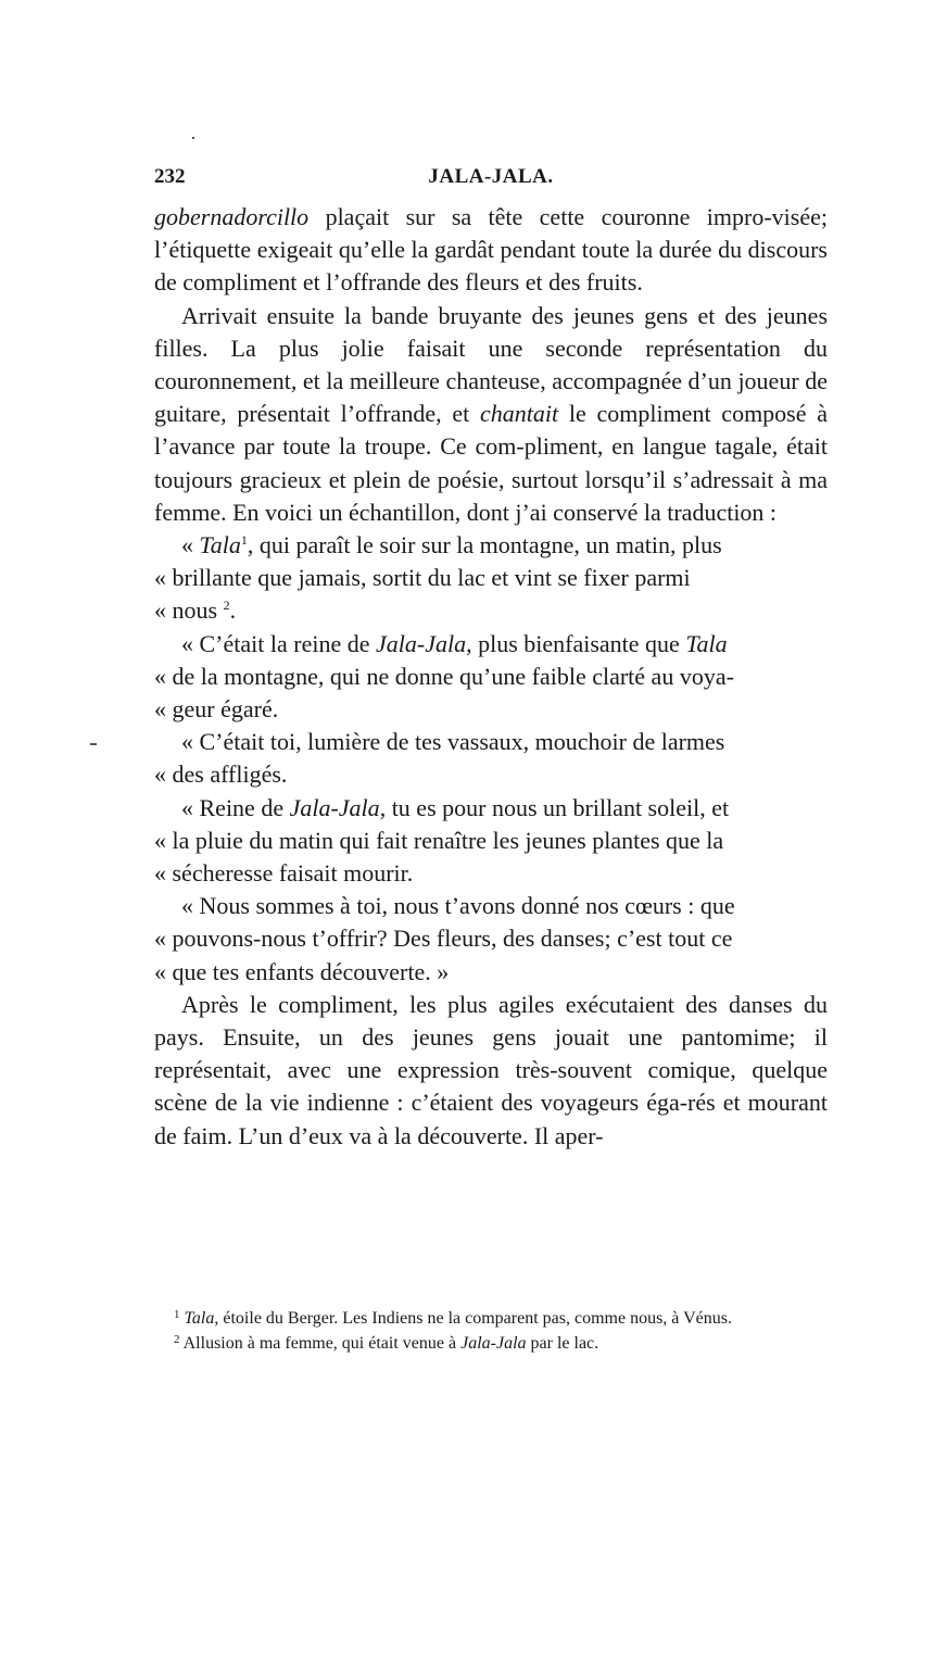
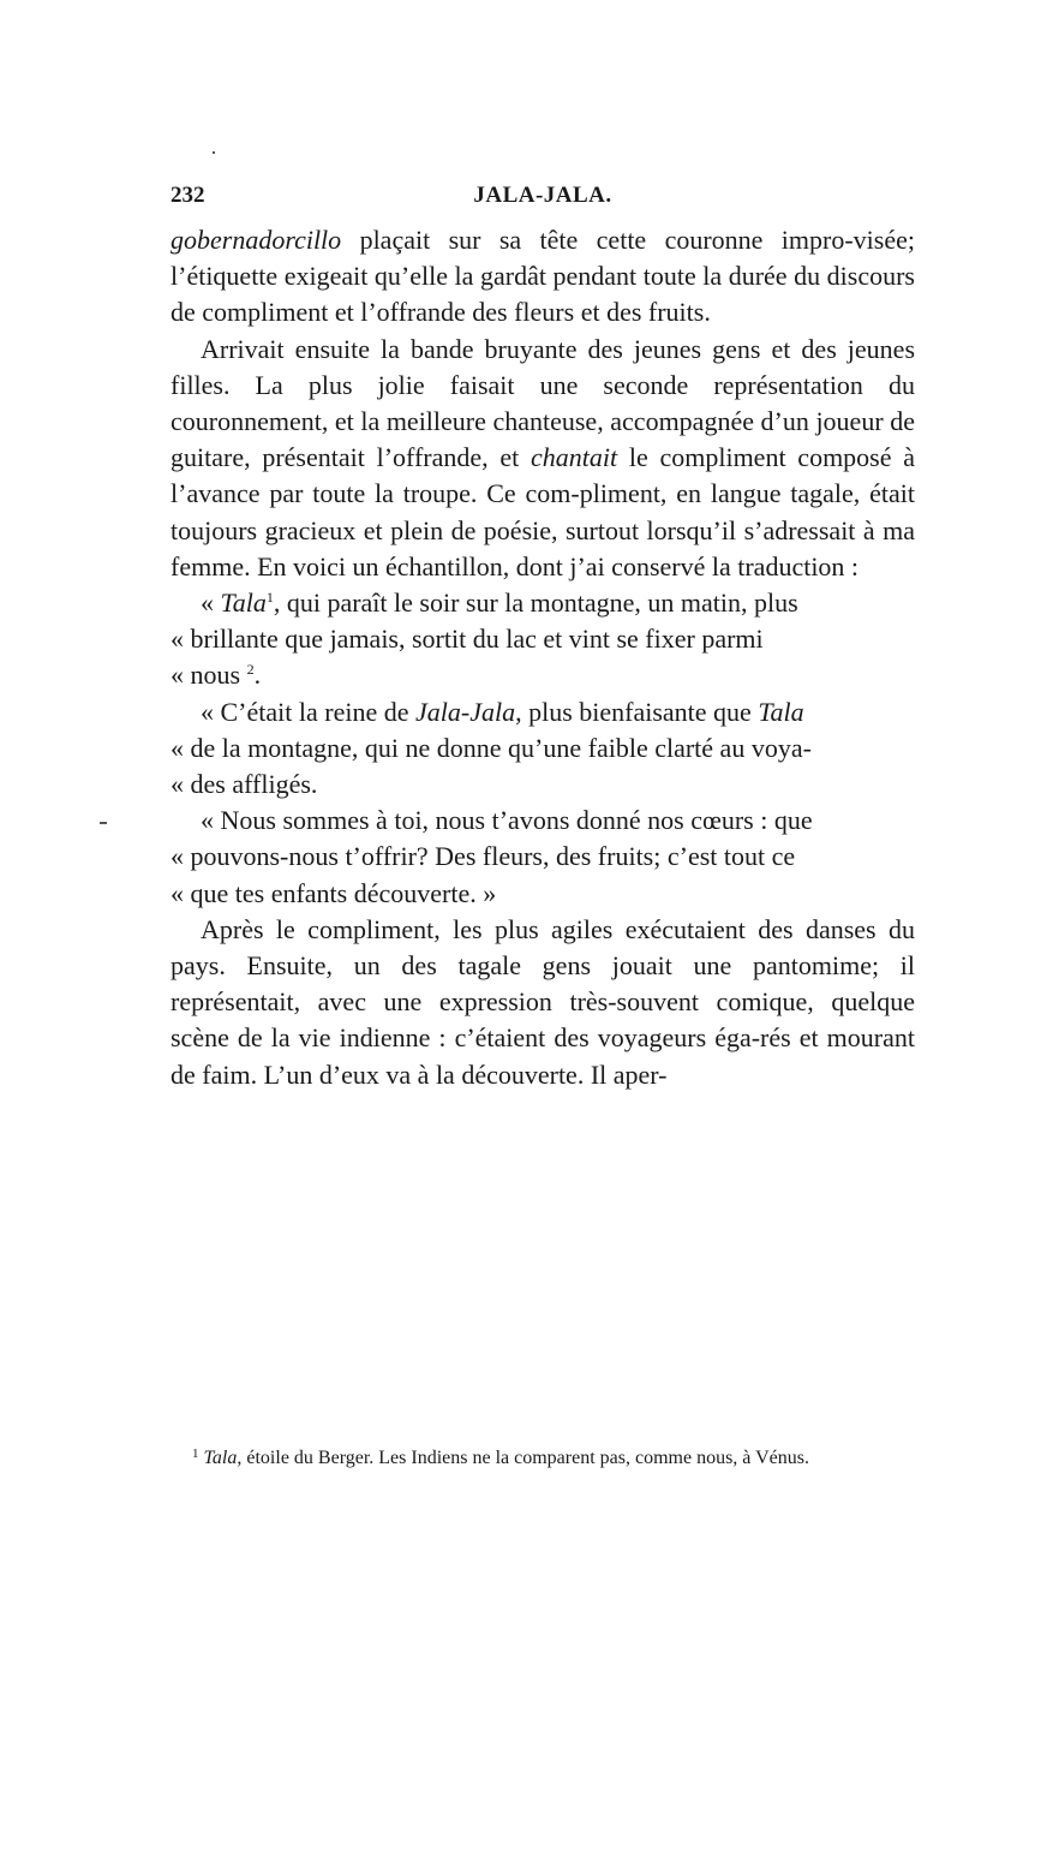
  232
  JALA-JALA.
  gobernadorcillo plaçait sur sa tête cette couronne impro-visée; l’étiquette exigeait qu’elle la gardât pendant toute la durée du discours de compliment et l’offrande des fleurs et des fruits.
  Arrivait ensuite la bande bruyante des jeunes gens et des jeunes filles. La plus jolie faisait une seconde représentation du couronnement, et la meilleure chanteuse, accompagnée d’un joueur de guitare, présentait l’offrande, et chantait le compliment composé à l’avance par toute la troupe. Ce com-pliment, en langue tagale, était toujours gracieux et plein de poésie, surtout lorsqu’il s’adressait à ma femme. En voici un échantillon, dont j’ai conservé la traduction :
  « Tala1, qui paraît le soir sur la montagne, un matin, plus
  « brillante que jamais, sortit du lac et vint se fixer parmi
  « nous 2.
  « C’était la reine de Jala-Jala, plus bienfaisante que Tala
  « de la montagne, qui ne donne qu’une faible clarté au voya-
- « geur égaré.
- « C’était toi, lumière de tes vassaux, mouchoir de larmes
  « des affligés.
- « Reine de Jala-Jala, tu es pour nous un brillant soleil, et
- « la pluie du matin qui fait renaître les jeunes plantes que la
- « sécheresse faisait mourir.
  « Nous sommes à toi, nous t’avons donné nos cœurs : que
- « pouvons-nous t’offrir? Des fleurs, des danses; c’est tout ce
+ « pouvons-nous t’offrir? Des fleurs, des fruits; c’est tout ce
  « que tes enfants découverte. »
- Après le compliment, les plus agiles exécutaient des danses du pays. Ensuite, un des jeunes gens jouait une pantomime; il représentait, avec une expression très-souvent comique, quelque scène de la vie indienne : c’étaient des voyageurs éga-rés et mourant de faim. L’un d’eux va à la découverte. Il aper-
+ Après le compliment, les plus agiles exécutaient des danses du pays. Ensuite, un des tagale gens jouait une pantomime; il représentait, avec une expression très-souvent comique, quelque scène de la vie indienne : c’étaient des voyageurs éga-rés et mourant de faim. L’un d’eux va à la découverte. Il aper-
  1 Tala, étoile du Berger. Les Indiens ne la comparent pas, comme nous, à Vénus.
- 2 Allusion à ma femme, qui était venue à Jala-Jala par le lac.
